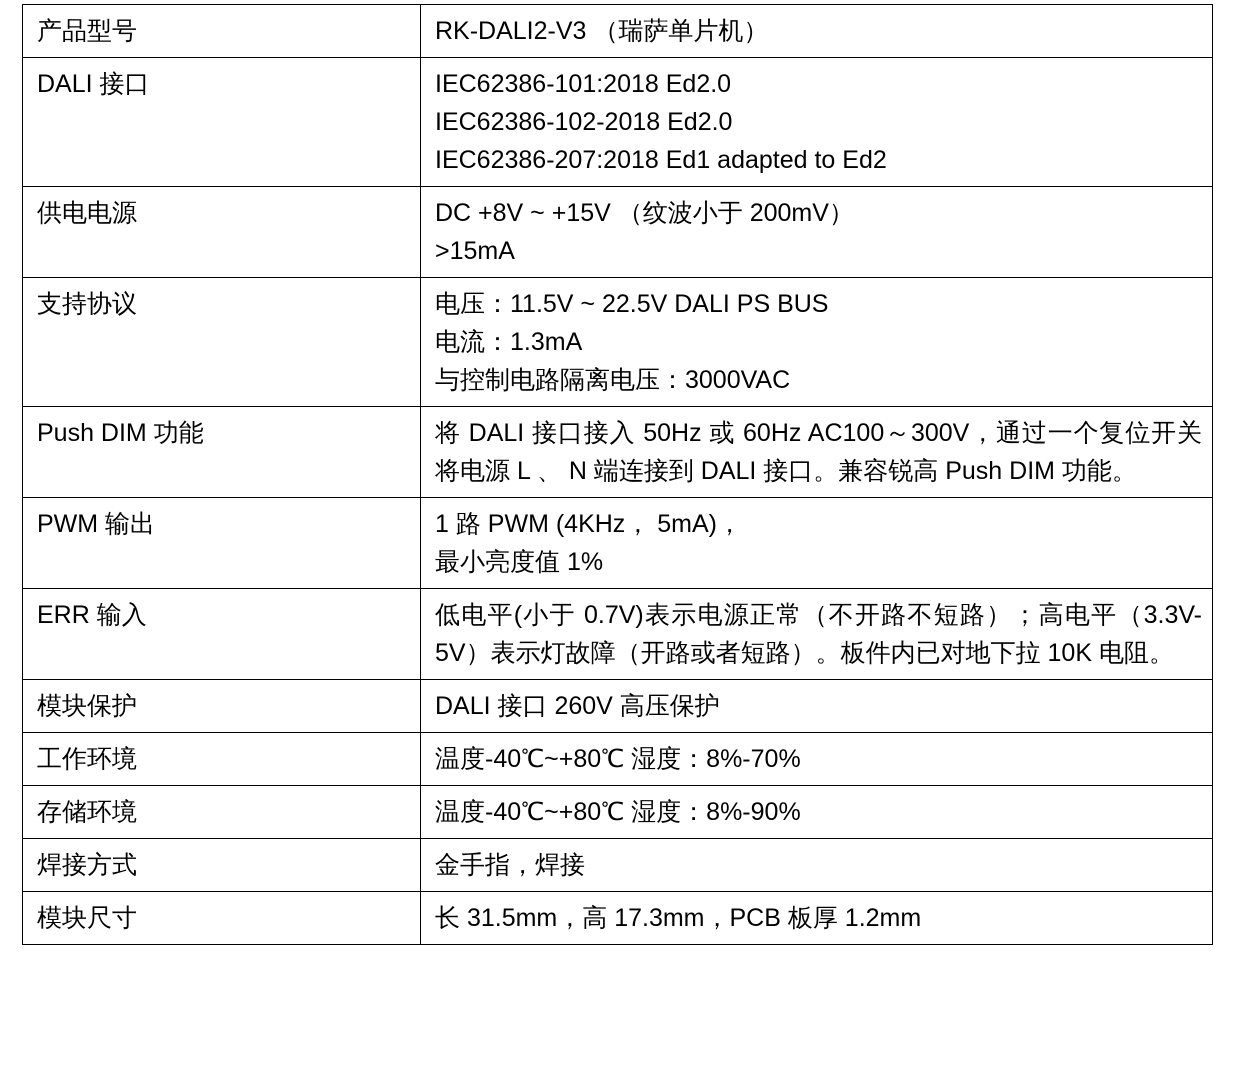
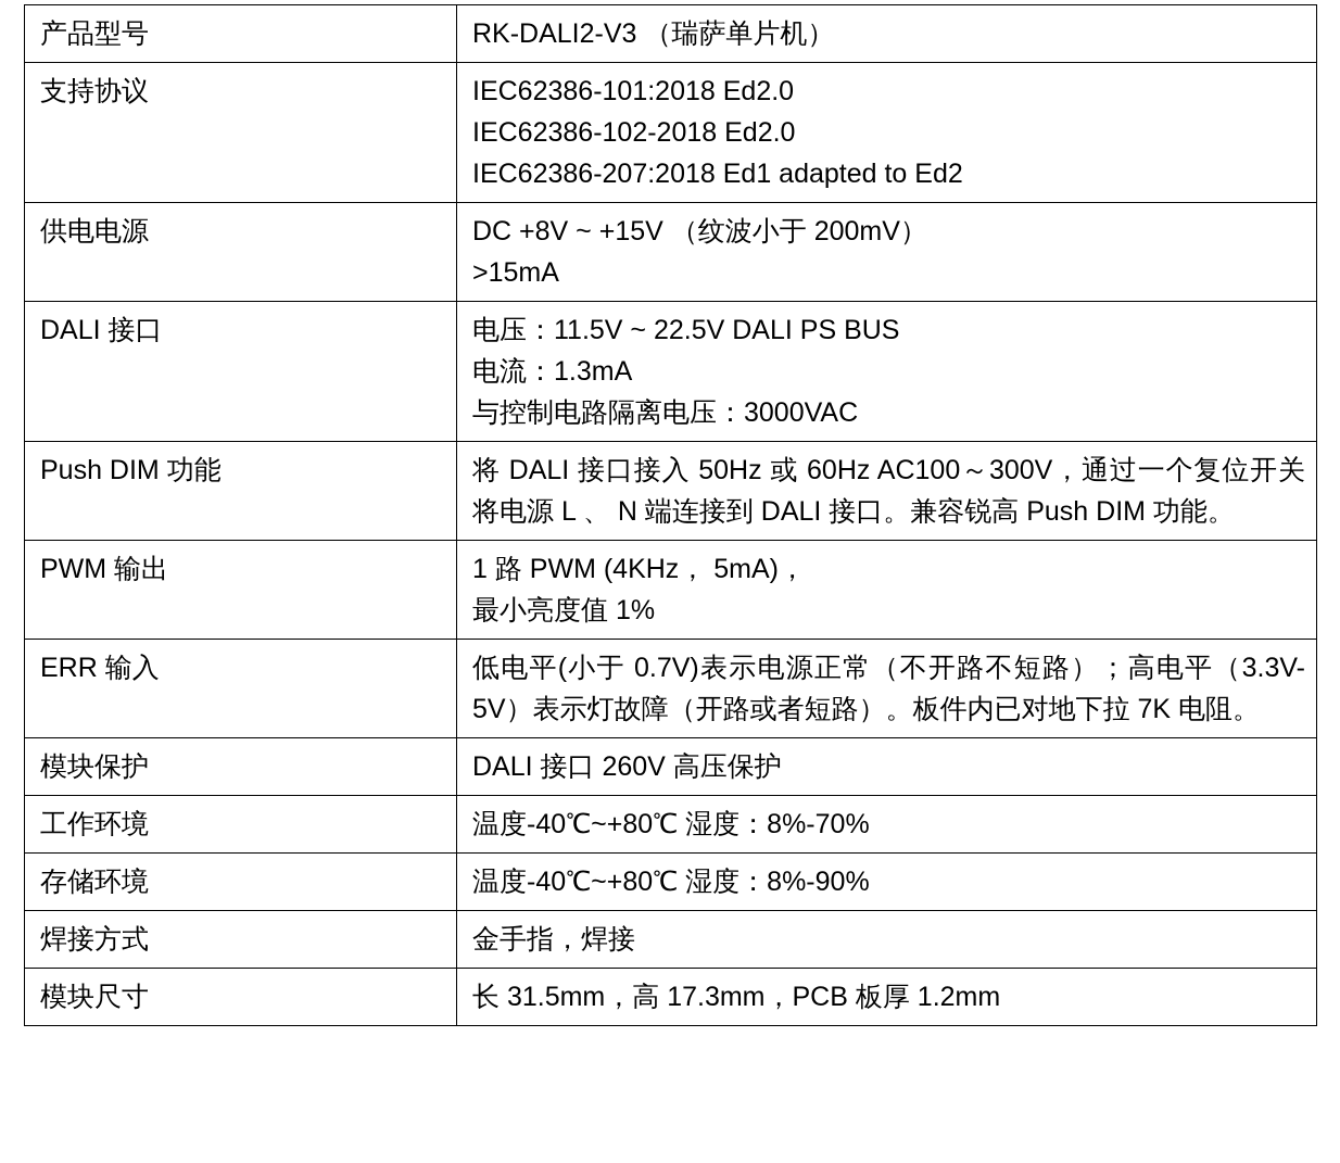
  产品型号	RK-DALI2-V3 （瑞萨单片机）
- DALI 接口	IEC62386-101:2018 Ed2.0IEC62386-102-2018 Ed2.0IEC62386-207:2018 Ed1 adapted to Ed2
+ 支持协议	IEC62386-101:2018 Ed2.0IEC62386-102-2018 Ed2.0IEC62386-207:2018 Ed1 adapted to Ed2
  供电电源	DC +8V ~ +15V （纹波小于 200mV）>15mA
- 支持协议	电压：11.5V ~ 22.5V DALI PS BUS电流：1.3mA与控制电路隔离电压：3000VAC
+ DALI 接口	电压：11.5V ~ 22.5V DALI PS BUS电流：1.3mA与控制电路隔离电压：3000VAC
  Push DIM 功能	将 DALI 接口接入 50Hz 或 60Hz AC100～300V，通过一个复位开关将电源 L 、 N 端连接到 DALI 接口。兼容锐高 Push DIM 功能。
  PWM 输出	1 路 PWM (4KHz， 5mA)，最小亮度值 1%
- ERR 输入	低电平(小于 0.7V)表示电源正常（不开路不短路）；高电平（3.3V-5V）表示灯故障（开路或者短路）。板件内已对地下拉 10K 电阻。
+ ERR 输入	低电平(小于 0.7V)表示电源正常（不开路不短路）；高电平（3.3V-5V）表示灯故障（开路或者短路）。板件内已对地下拉 7K 电阻。
  模块保护	DALI 接口 260V 高压保护
  工作环境	温度-40℃~+80℃ 湿度：8%-70%
  存储环境	温度-40℃~+80℃ 湿度：8%-90%
  焊接方式	金手指，焊接
  模块尺寸	长 31.5mm，高 17.3mm，PCB 板厚 1.2mm
